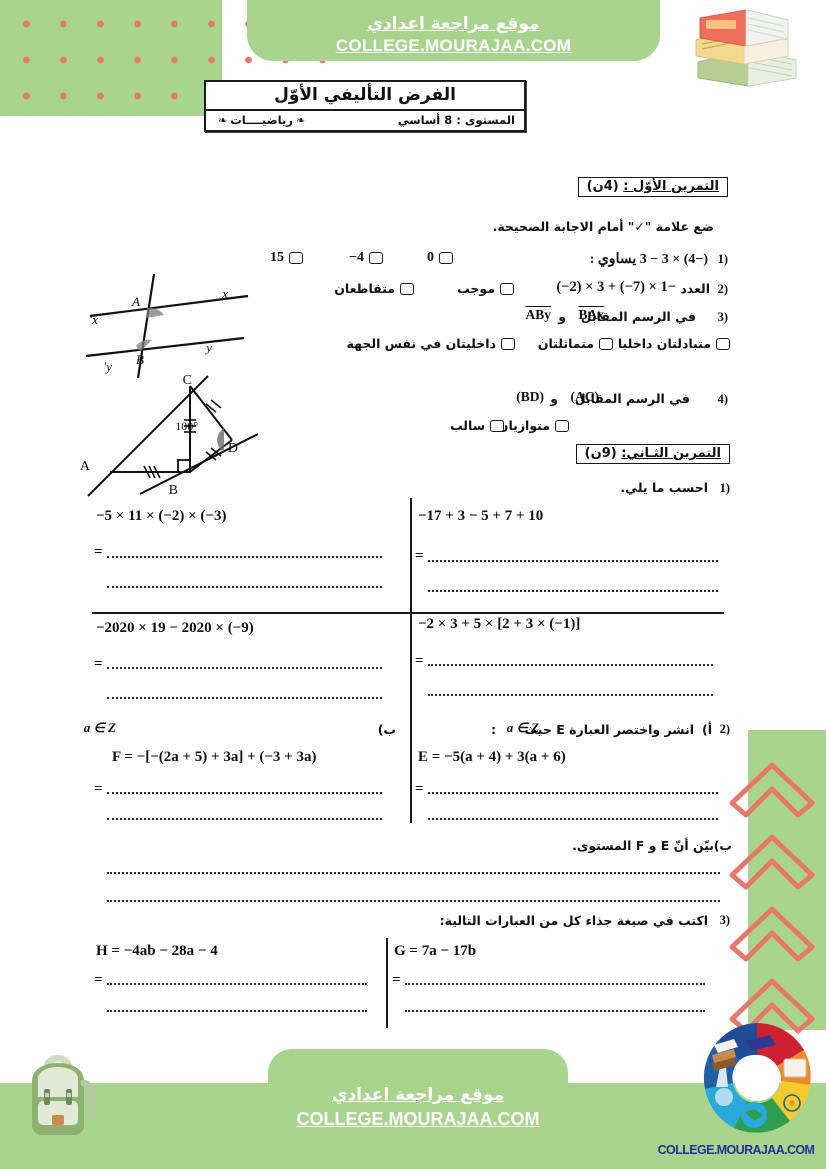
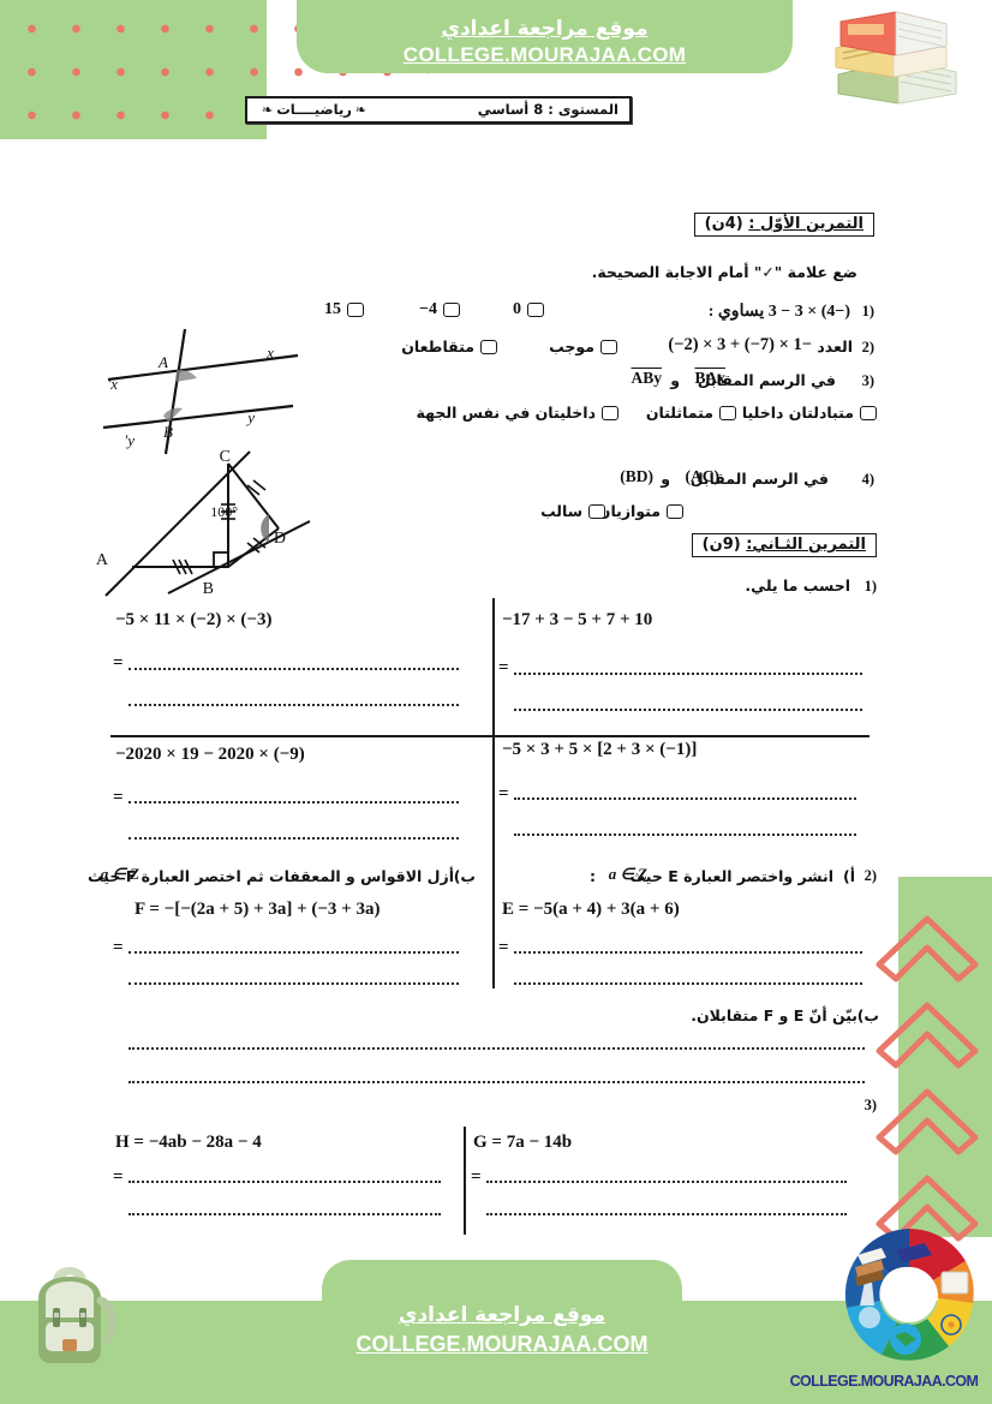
  موقع مراجعة اعدادي
  COLLEGE.MOURAJAA.COM
  موقع مراجعة اعدادي
  COLLEGE.MOURAJAA.COM
  COLLEGE.MOURAJAA.COM
- الفرض التأليفي الأوّل
  المستوى : 8 أساسي
  ❧
  رياضيــــات
  ❧
  التمرين الأوّل : (4ن)
  ضع علامة "✓" أمام الاجابة الصحيحة.
  1)
  (−4) × 3 − 3 يساوي :
  0
  −4
  15
  2)
  العدد
  (−2) × 3 + (−7) × 1−
  موجب
  متقاطعان
  3)
  في الرسم المقابل
  BAx
  و
  ABy
  متبادلتان داخليا
  متماثلتان
  داخليتان في نفس الجهة
  4)
  في الرسم المقابل
  (AC)
  و
  (BD)
  متوازيا
  سالب
  x′
  x
  A
  B
  y′
  y
  100°
  C
  D
  A
  B
  التمرين الثـاني: (9ن)
  1)
  احسب ما يلي.
  −17 + 3 − 5 + 7 + 10
  =
  −5 × 11 × (−2) × (−3)
  =
- −2 × 3 + 5 × [2 + 3 × (−1)]
+ −5 × 3 + 5 × [2 + 3 × (−1)]
  =
  −2020 × 19 − 2020 × (−9)
  =
  2)
  أ)
  انشر واختصر العبارة E حيث
  a ∈ Z
  :
  E = −5(a + 4) + 3(a + 6)
  =
  ب)
+ أزل الاقواس و المعقفات ثم اختصر العبارة F حيث
  a ∈ Z
  F = −[−(2a + 5) + 3a] + (−3 + 3a)
  =
  ب)
- بيّن أنّ E و F المستوى.
+ بيّن أنّ E و F متقابلان.
  3)
- اكتب في صيغة جذاء كل من العبارات التالية:
- G = 7a − 17b
+ G = 7a − 14b
  =
  H = −4ab − 28a − 4
  =
